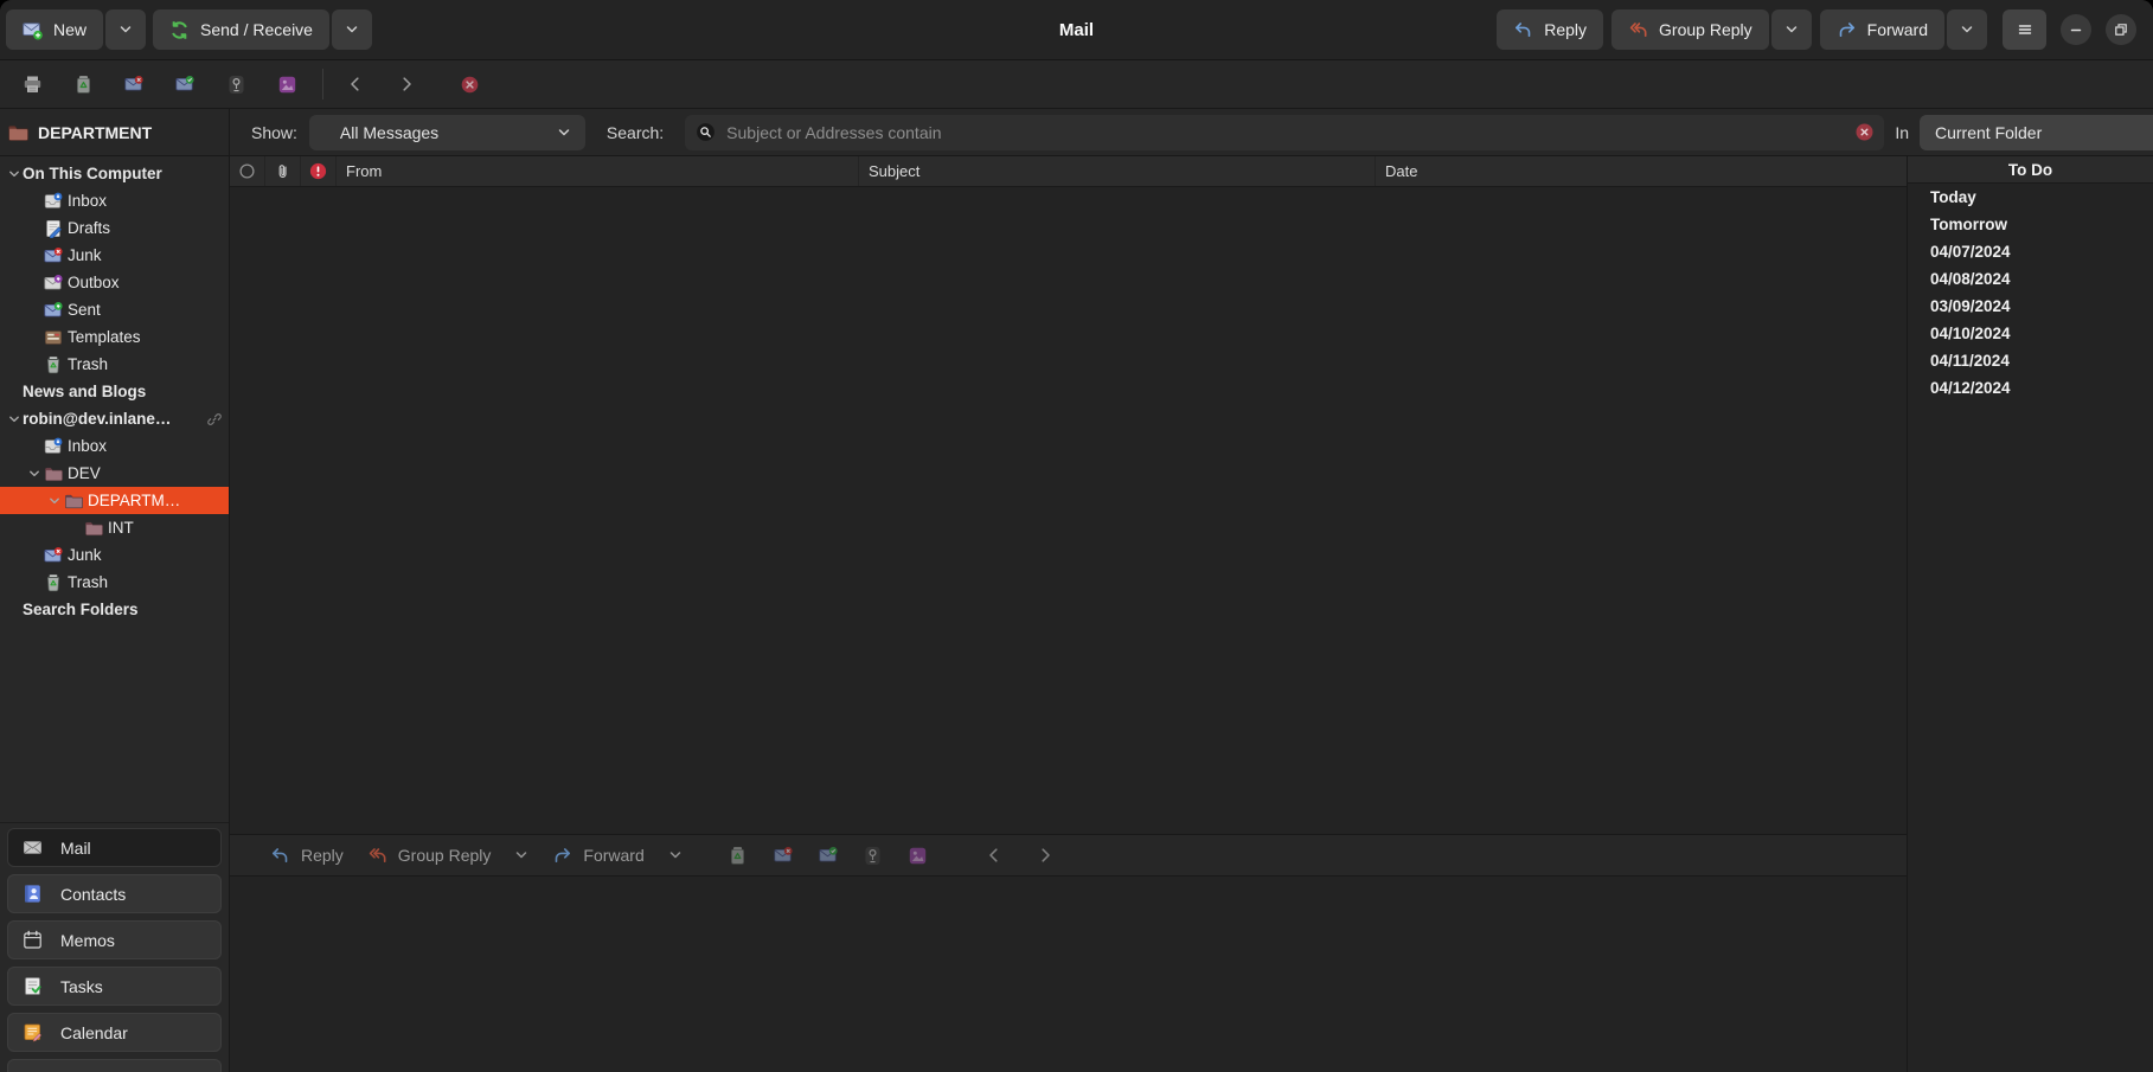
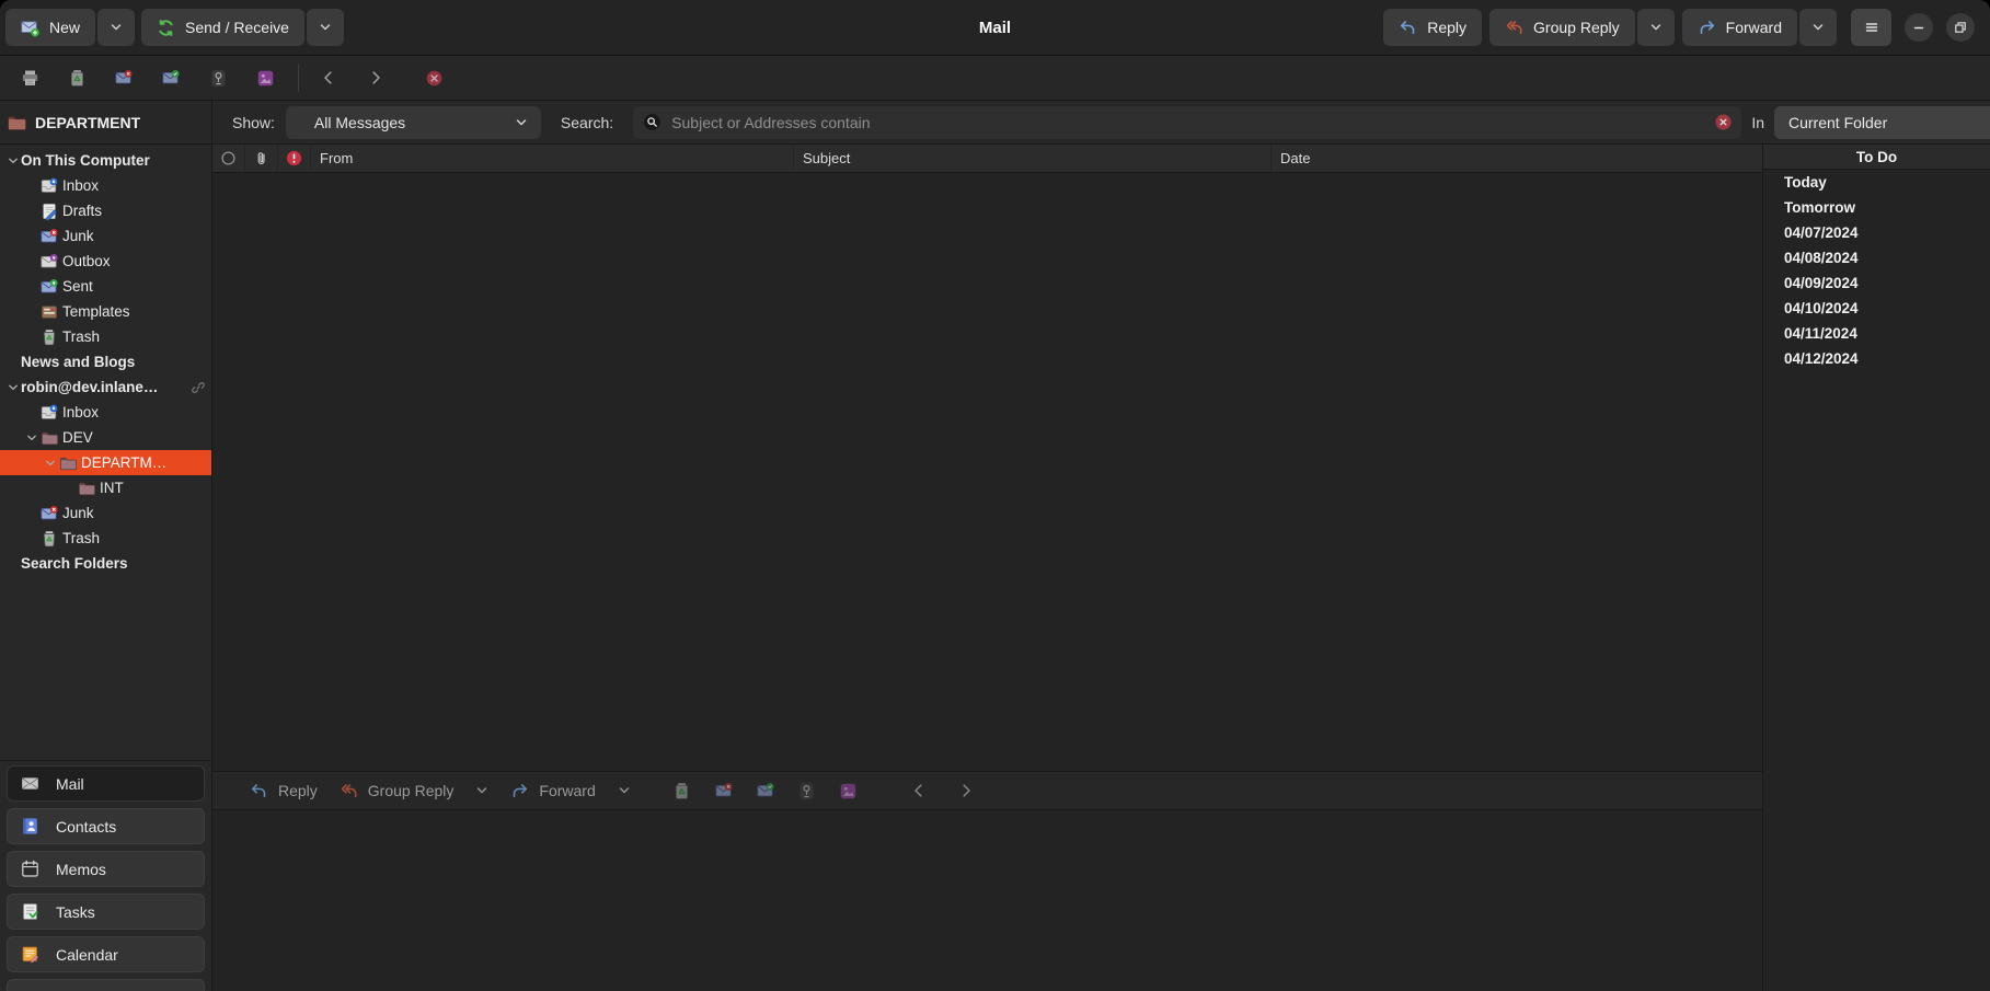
  Mail
  New
  Send / Receive
  Reply
  Group Reply
  Forward
  DEPARTMENT
  Show:
  All Messages
  Search:
  Subject or Addresses contain
  In
  Current Folder
  On This Computer
  Inbox
  Drafts
  Junk
  Outbox
  Sent
  Templates
  Trash
  News and Blogs
  robin@dev.inlane…
  Inbox
  DEV
  DEPARTM…
  INT
  Junk
  Trash
  Search Folders
  Mail
  Contacts
  Memos
  Tasks
  Calendar
  From
  Subject
  Date
  Reply
  Group Reply
  Forward
  To Do
  Today
  Tomorrow
  04/07/2024
  04/08/2024
- 03/09/2024
+ 04/09/2024
  04/10/2024
  04/11/2024
  04/12/2024
